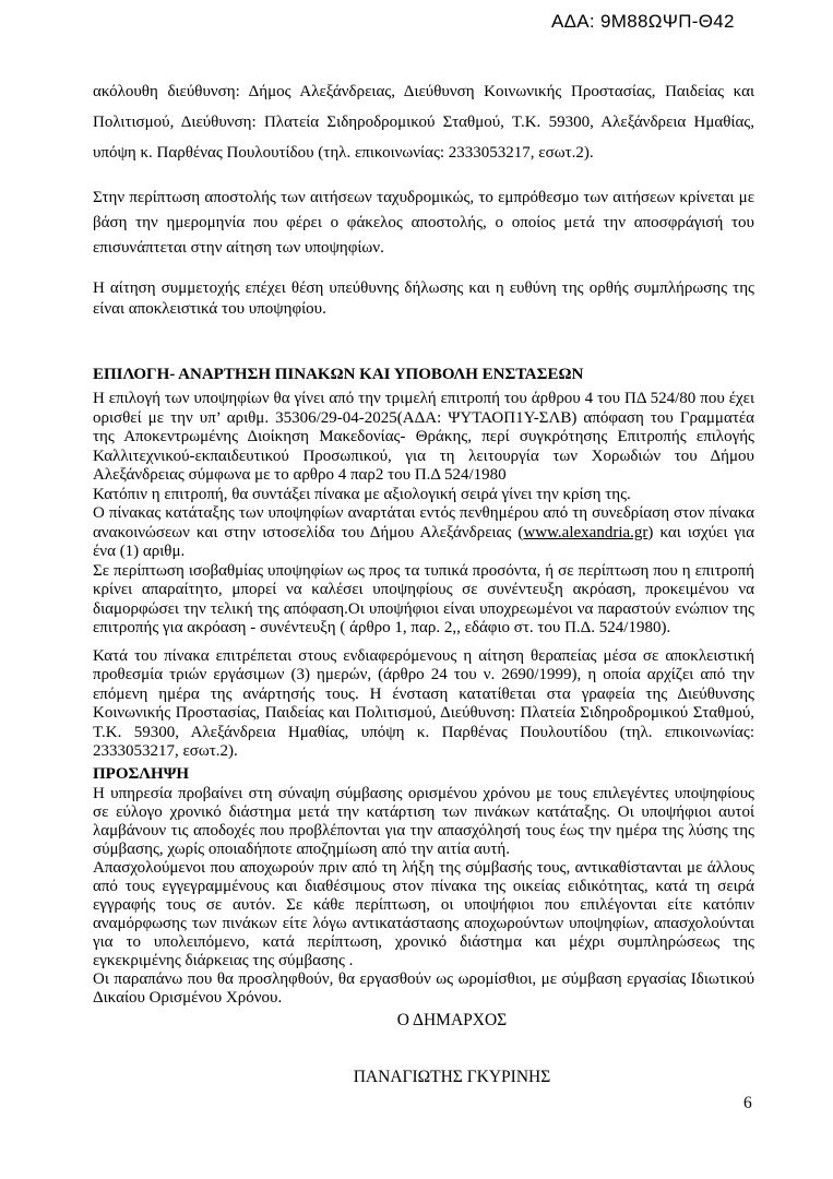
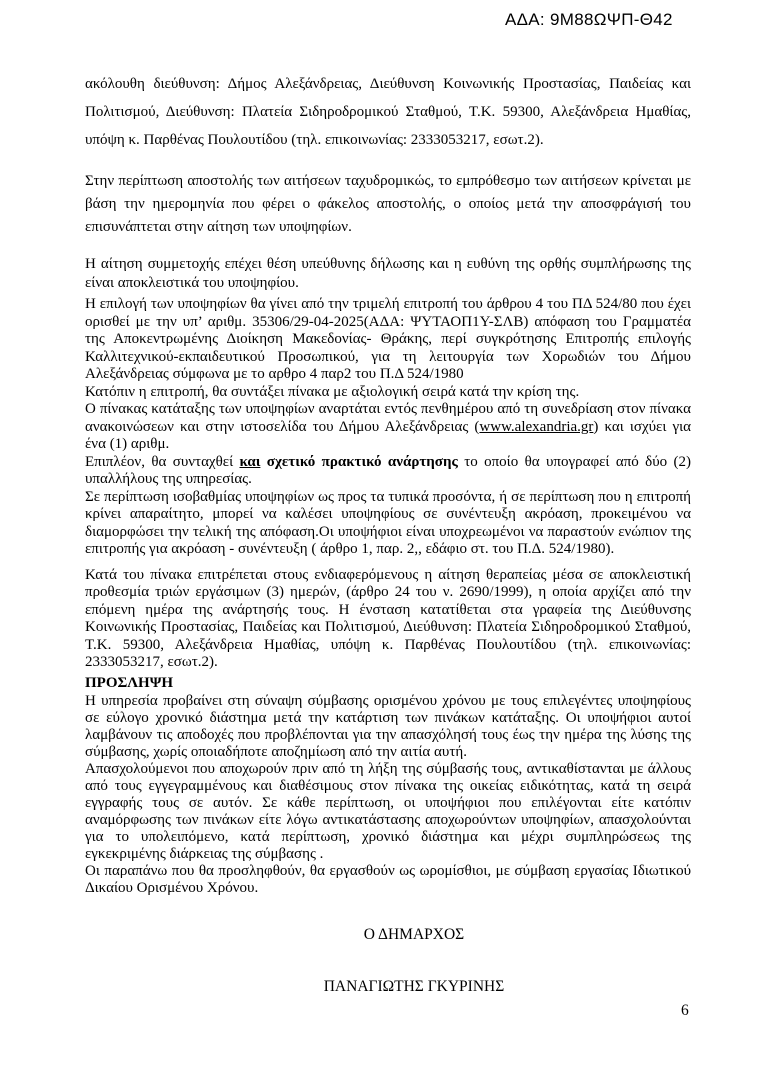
  ΑΔΑ: 9Μ88ΩΨΠ-Θ42
  ακόλουθη διεύθυνση: Δήμος Αλεξάνδρειας, Διεύθυνση Κοινωνικής Προστασίας, Παιδείας και Πολιτισμού, Διεύθυνση: Πλατεία Σιδηροδρομικού Σταθμού, Τ.Κ. 59300, Αλεξάνδρεια Ημαθίας, υπόψη κ. Παρθένας Πουλουτίδου (τηλ. επικοινωνίας: 2333053217, εσωτ.2).
  Στην περίπτωση αποστολής των αιτήσεων ταχυδρομικώς, το εμπρόθεσμο των αιτήσεων κρίνεται με βάση την ημερομηνία που φέρει ο φάκελος αποστολής, ο οποίος μετά την αποσφράγισή του επισυνάπτεται στην αίτηση των υποψηφίων.
  Η αίτηση συμμετοχής επέχει θέση υπεύθυνης δήλωσης και η ευθύνη της ορθής συμπλήρωσης της είναι αποκλειστικά του υποψηφίου.
- ΕΠΙΛΟΓΗ- ΑΝΑΡΤΗΣΗ ΠΙΝΑΚΩΝ ΚΑΙ ΥΠΟΒΟΛΗ ΕΝΣΤΑΣΕΩΝ
  Η επιλογή των υποψηφίων θα γίνει από την τριμελή επιτροπή του άρθρου 4 του ΠΔ 524/80 που έχει ορισθεί με την υπ’ αριθμ. 35306/29-04-2025(ΑΔΑ: ΨΥΤΑΟΠ1Υ-ΣΛΒ) απόφαση του Γραμματέα της Αποκεντρωμένης Διοίκηση Μακεδονίας- Θράκης, περί συγκρότησης Επιτροπής επιλογής Καλλιτεχνικού-εκπαιδευτικού Προσωπικού, για τη λειτουργία των Χορωδιών του Δήμου Αλεξάνδρειας σύμφωνα με το αρθρο 4 παρ2 του Π.Δ 524/1980
- Κατόπιν η επιτροπή, θα συντάξει πίνακα με αξιολογική σειρά γίνει την κρίση της.
+ Κατόπιν η επιτροπή, θα συντάξει πίνακα με αξιολογική σειρά κατά την κρίση της.
  Ο πίνακας κατάταξης των υποψηφίων αναρτάται εντός πενθημέρου από τη συνεδρίαση στον πίνακα ανακοινώσεων και στην ιστοσελίδα του Δήμου Αλεξάνδρειας (www.alexandria.gr) και ισχύει για ένα (1) αριθμ.
+ Επιπλέον, θα συνταχθεί και σχετικό πρακτικό ανάρτησης το οποίο θα υπογραφεί από δύο (2) υπαλλήλους της υπηρεσίας.
  Σε περίπτωση ισοβαθμίας υποψηφίων ως προς τα τυπικά προσόντα, ή σε περίπτωση που η επιτροπή κρίνει απαραίτητο, μπορεί να καλέσει υποψηφίους σε συνέντευξη ακρόαση, προκειμένου να διαμορφώσει την τελική της απόφαση.Οι υποψήφιοι είναι υποχρεωμένοι να παραστούν ενώπιον της επιτροπής για ακρόαση - συνέντευξη ( άρθρο 1, παρ. 2,, εδάφιο στ. του Π.Δ. 524/1980).
  Κατά του πίνακα επιτρέπεται στους ενδιαφερόμενους η αίτηση θεραπείας μέσα σε αποκλειστική προθεσμία τριών εργάσιμων (3) ημερών, (άρθρο 24 του ν. 2690/1999), η οποία αρχίζει από την επόμενη ημέρα της ανάρτησής τους. Η ένσταση κατατίθεται στα γραφεία της Διεύθυνσης Κοινωνικής Προστασίας, Παιδείας και Πολιτισμού, Διεύθυνση: Πλατεία Σιδηροδρομικού Σταθμού, Τ.Κ. 59300, Αλεξάνδρεια Ημαθίας, υπόψη κ. Παρθένας Πουλουτίδου (τηλ. επικοινωνίας: 2333053217, εσωτ.2).
  ΠΡΟΣΛΗΨΗ
  Η υπηρεσία προβαίνει στη σύναψη σύμβασης ορισμένου χρόνου με τους επιλεγέντες υποψηφίους σε εύλογο χρονικό διάστημα μετά την κατάρτιση των πινάκων κατάταξης. Οι υποψήφιοι αυτοί λαμβάνουν τις αποδοχές που προβλέπονται για την απασχόλησή τους έως την ημέρα της λύσης της σύμβασης, χωρίς οποιαδήποτε αποζημίωση από την αιτία αυτή.
  Απασχολούμενοι που αποχωρούν πριν από τη λήξη της σύμβασής τους, αντικαθίστανται με άλλους από τους εγγεγραμμένους και διαθέσιμους στον πίνακα της οικείας ειδικότητας, κατά τη σειρά εγγραφής τους σε αυτόν. Σε κάθε περίπτωση, οι υποψήφιοι που επιλέγονται είτε κατόπιν αναμόρφωσης των πινάκων είτε λόγω αντικατάστασης αποχωρούντων υποψηφίων, απασχολούνται για το υπολειπόμενο, κατά περίπτωση, χρονικό διάστημα και μέχρι συμπληρώσεως της εγκεκριμένης διάρκειας της σύμβασης .
  Οι παραπάνω που θα προσληφθούν, θα εργασθούν ως ωρομίσθιοι, με σύμβαση εργασίας Ιδιωτικού Δικαίου Ορισμένου Χρόνου.
  Ο ΔΗΜΑΡΧΟΣ
  ΠΑΝΑΓΙΩΤΗΣ ΓΚΥΡΙΝΗΣ
  6
